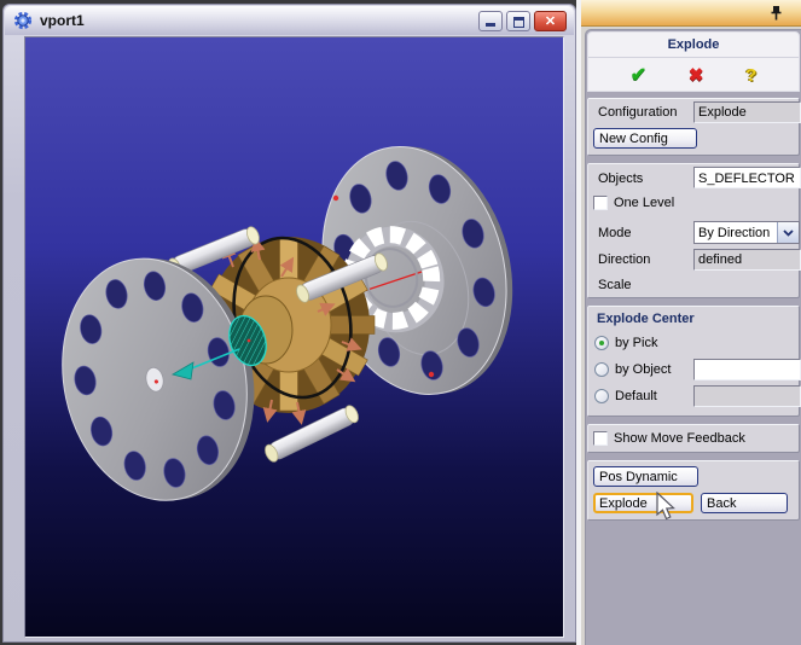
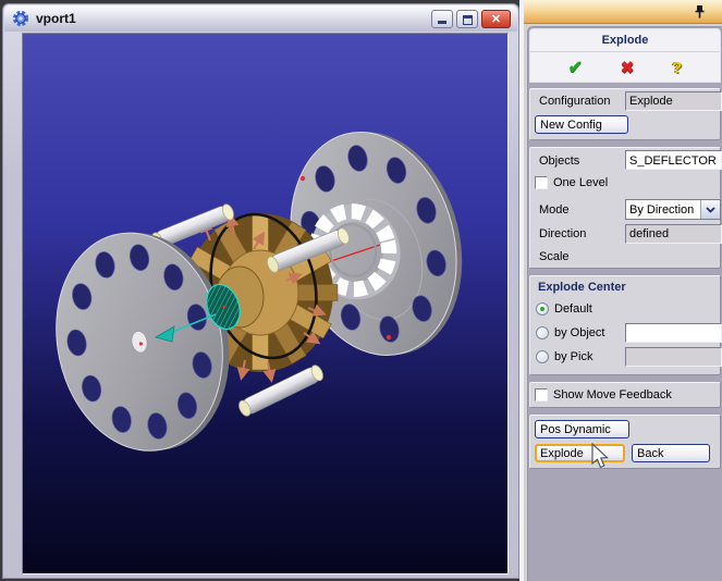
  vport1
  ✕
  Explode
  ✔
  ✖
  ?
  Configuration
  Explode
  New Config
  Objects
  S_DEFLECTOR
  One Level
  Mode
  By Direction
  Direction
  defined
  Scale
  Explode Center
- by Pick
+ Default
  by Object
- Default
+ by Pick
  Show Move Feedback
  Pos Dynamic
  Explode
  Back
